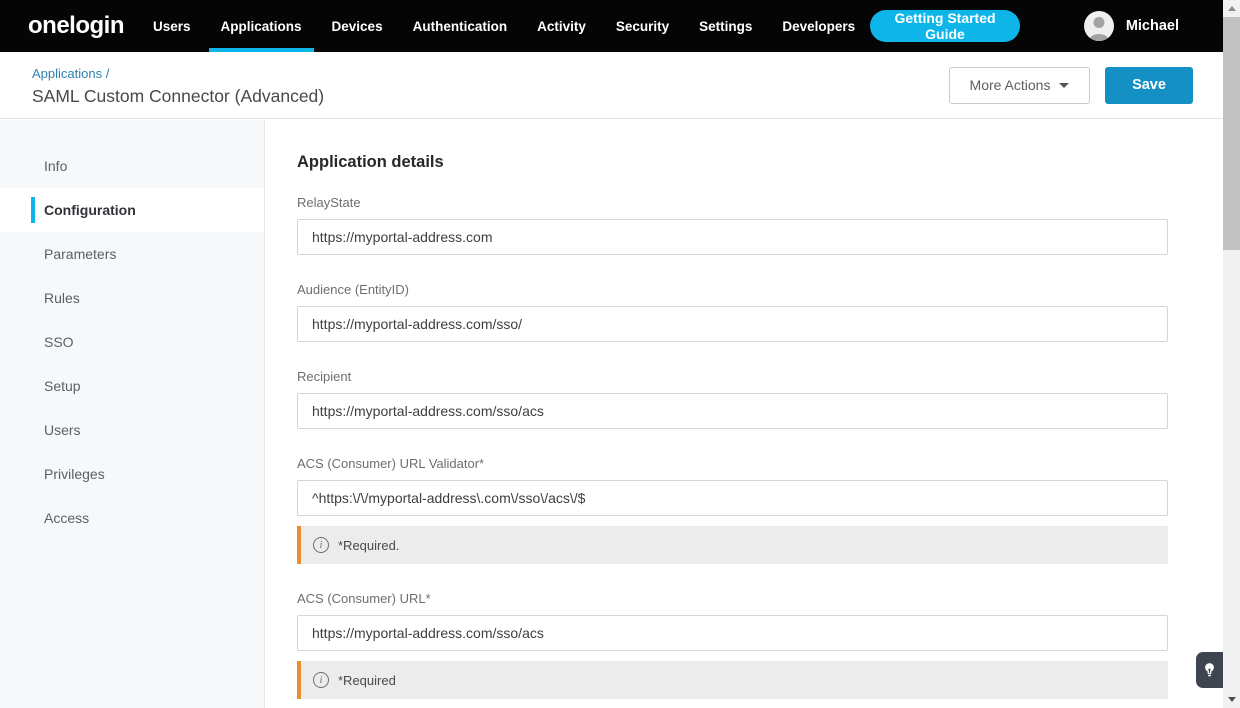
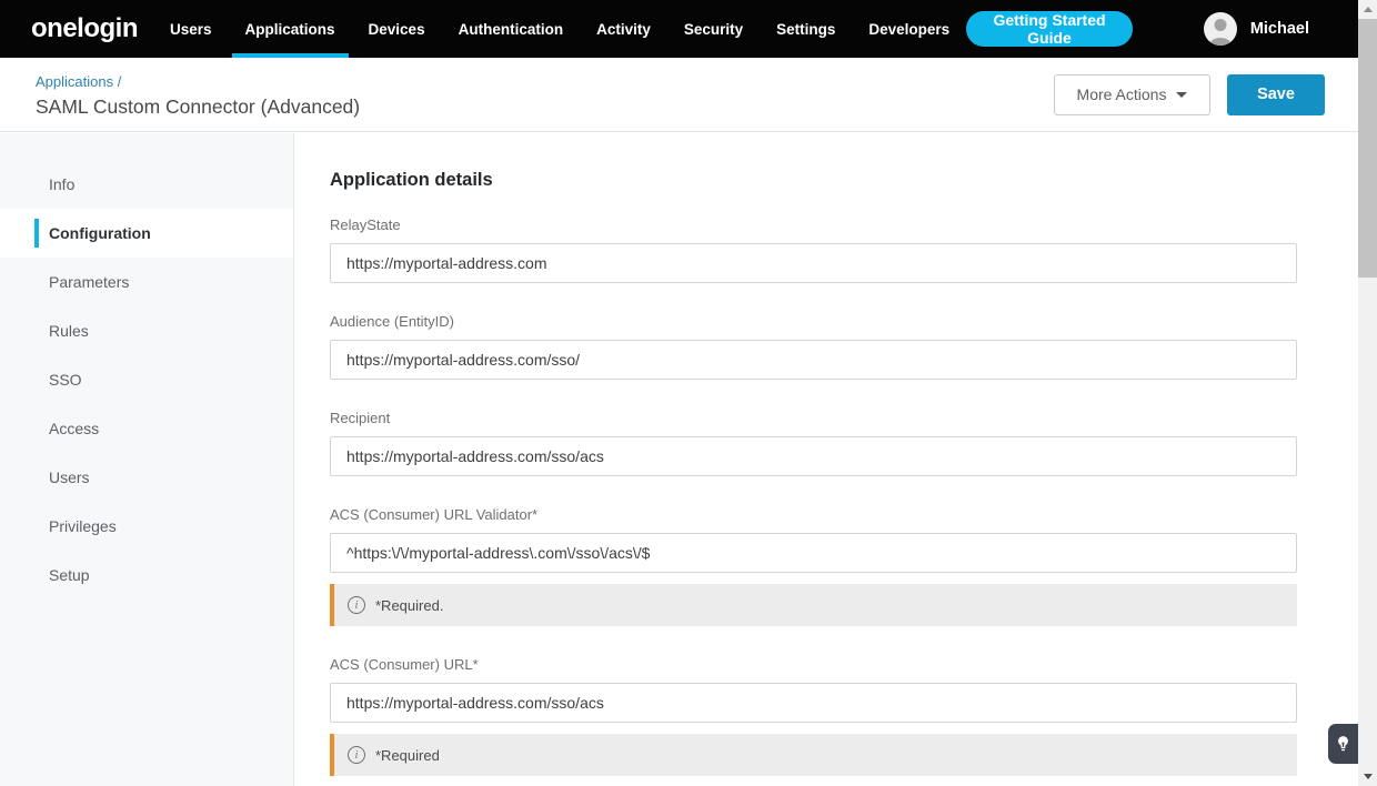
  onelogin
  Users
  Applications
  Devices
  Authentication
  Activity
  Security
  Settings
  Developers
  Getting Started Guide
  Michael
  Applications /
  SAML Custom Connector (Advanced)
  More Actions
  Save
  Info
  Configuration
  Parameters
  Rules
  SSO
- Setup
+ Access
  Users
  Privileges
- Access
+ Setup
  Application details
  RelayState
  https://myportal-address.com
  Audience (EntityID)
  https://myportal-address.com/sso/
  Recipient
  https://myportal-address.com/sso/acs
  ACS (Consumer) URL Validator*
  ^https:\/\/myportal-address\.com\/sso\/acs\/$
  i
  *Required.
  ACS (Consumer) URL*
  https://myportal-address.com/sso/acs
  i
  *Required
